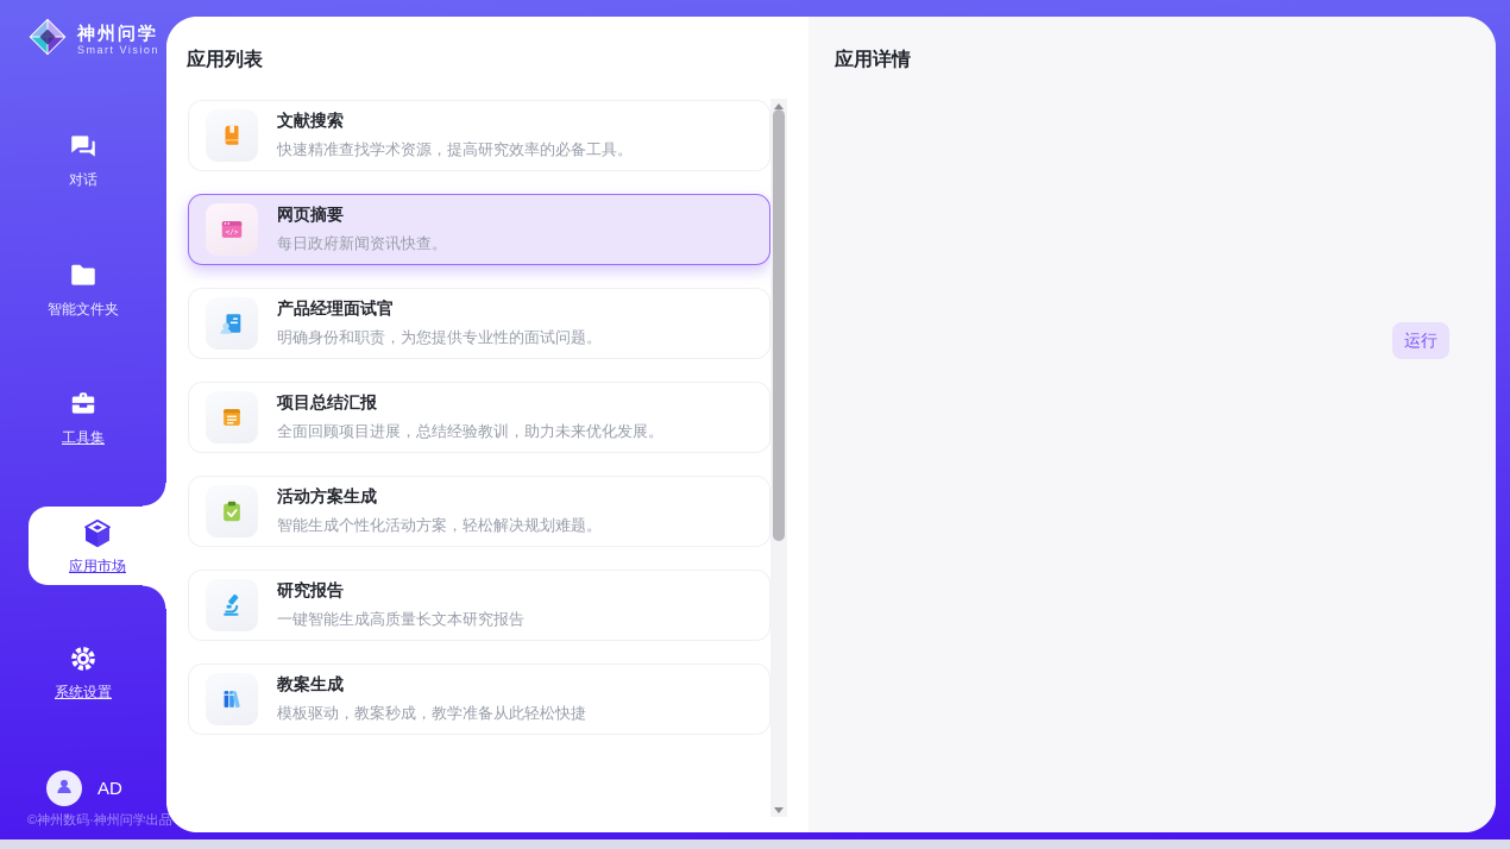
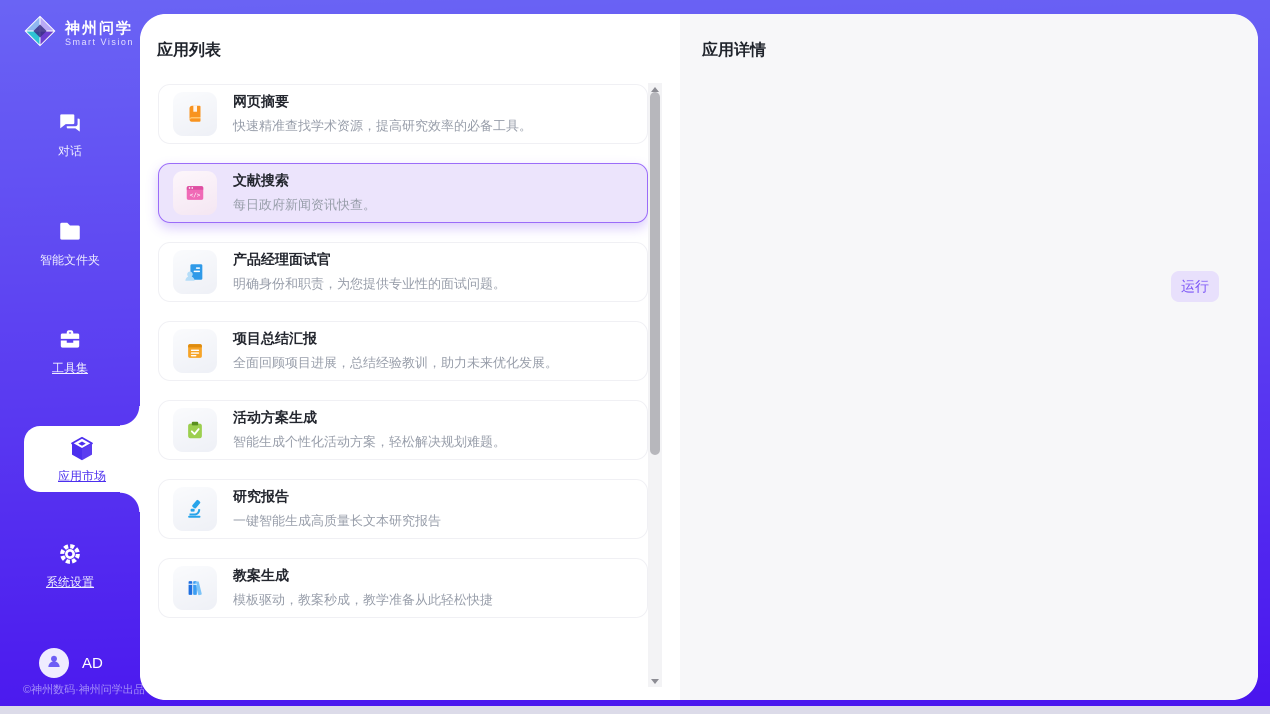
  神州问学
  Smart Vision
  对话
  智能文件夹
  工具集
  应用市场
  系统设置
  AD
  ©神州数码·神州问学出
  应用列表
- 文献搜索
+ 网页摘要
  快速精准查找学术资源，提高研究效率的必备工具。
- 网页摘要
+ 文献搜索
  每日政府新闻资讯快查。
  产品经理面试官
  明确身份和职责，为您提供专业性的面试问题。
  项目总结汇报
  全面回顾项目进展，总结经验教训，助力未来优化发展。
  活动方案生成
  智能生成个性化活动方案，轻松解决规划难题。
  研究报告
  一键智能生成高质量长文本研究报告
  教案生成
  模板驱动，教案秒成，教学准备从此轻松快捷
  应用详情
  运行
